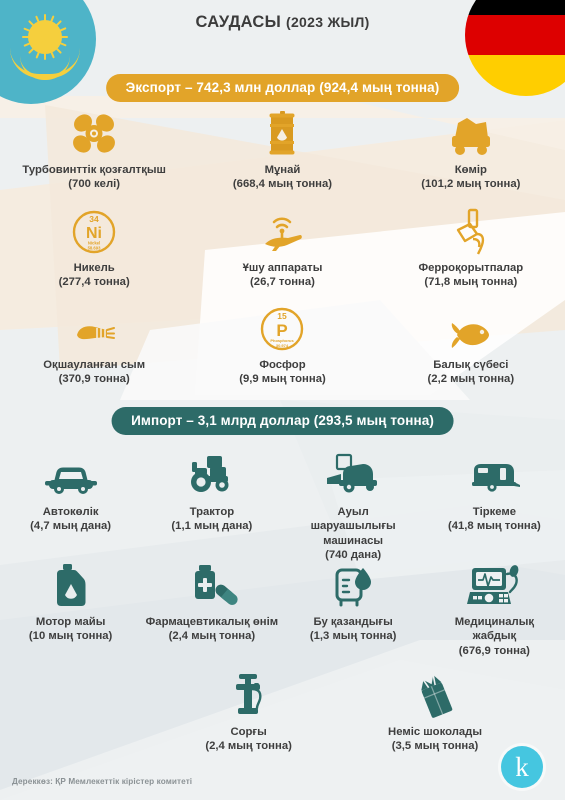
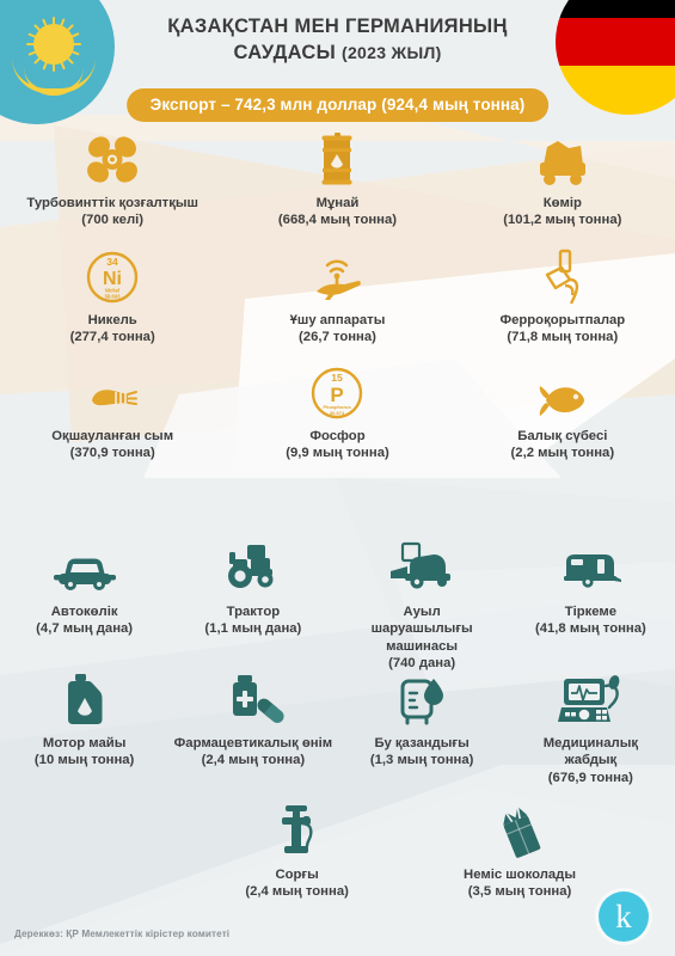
+ ҚАЗАҚСТАН МЕН ГЕРМАНИЯНЫҢ
  САУДАСЫ (2023 ЖЫЛ)
  Экспорт – 742,3 млн доллар (924,4 мың тонна)
  Турбовинттік қозғалтқыш
  (700 келі)
  Мұнай
  (668,4 мың тонна)
  Көмір
  (101,2 мың тонна)
  34
  Ni
  Никель
  (277,4 тонна)
  Ұшу аппараты
  (26,7 тонна)
  Ферроқорытпалар
  (71,8 мың тонна)
  Оқшауланған сым
  (370,9 тонна)
  15
  P
  Фосфор
  (9,9 мың тонна)
  Балық сүбесі
  (2,2 мың тонна)
- Импорт – 3,1 млрд доллар (293,5 мың тонна)
  Автокөлік
  (4,7 мың дана)
  Трактор
  (1,1 мың дана)
  Ауыл шаруашылығы машинасы
  (740 дана)
  Тіркеме
  (41,8 мың тонна)
  Мотор майы
  (10 мың тонна)
  Фармацевтикалық өнім
  (2,4 мың тонна)
  Бу қазандығы
  (1,3 мың тонна)
  Медициналық жабдық
  (676,9 тонна)
  Сорғы
  (2,4 мың тонна)
  Неміс шоколады
  (3,5 мың тонна)
  Дереккөз: ҚР Мемлекеттік кірістер комитеті
  k
